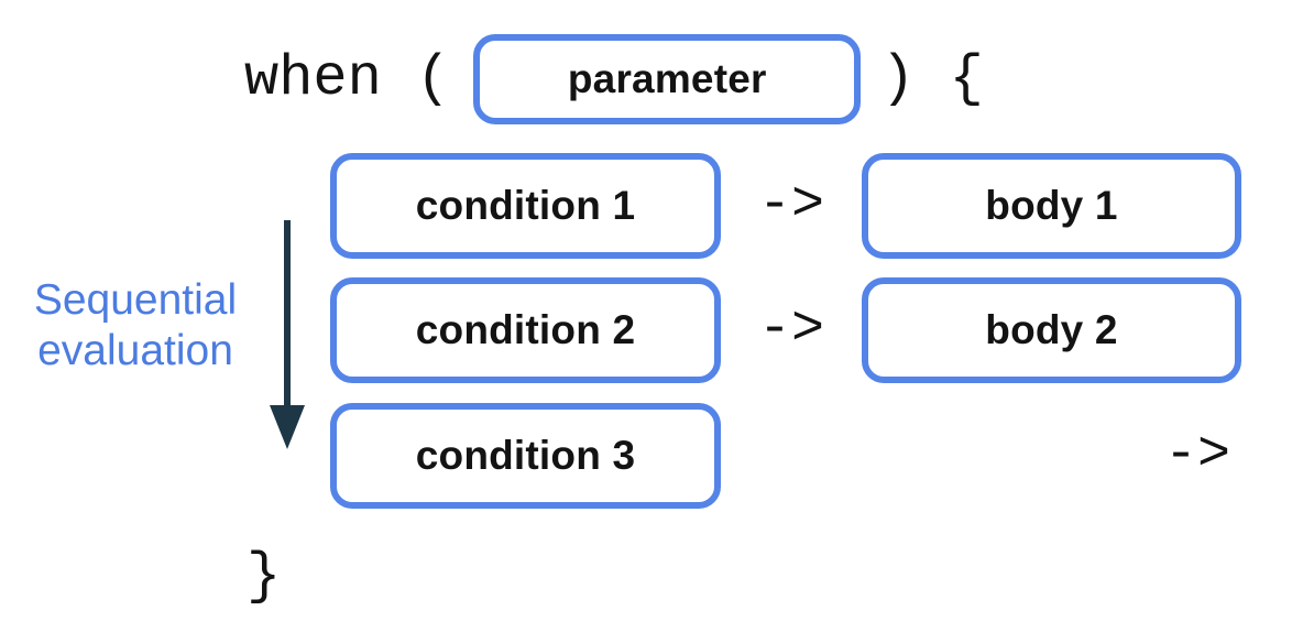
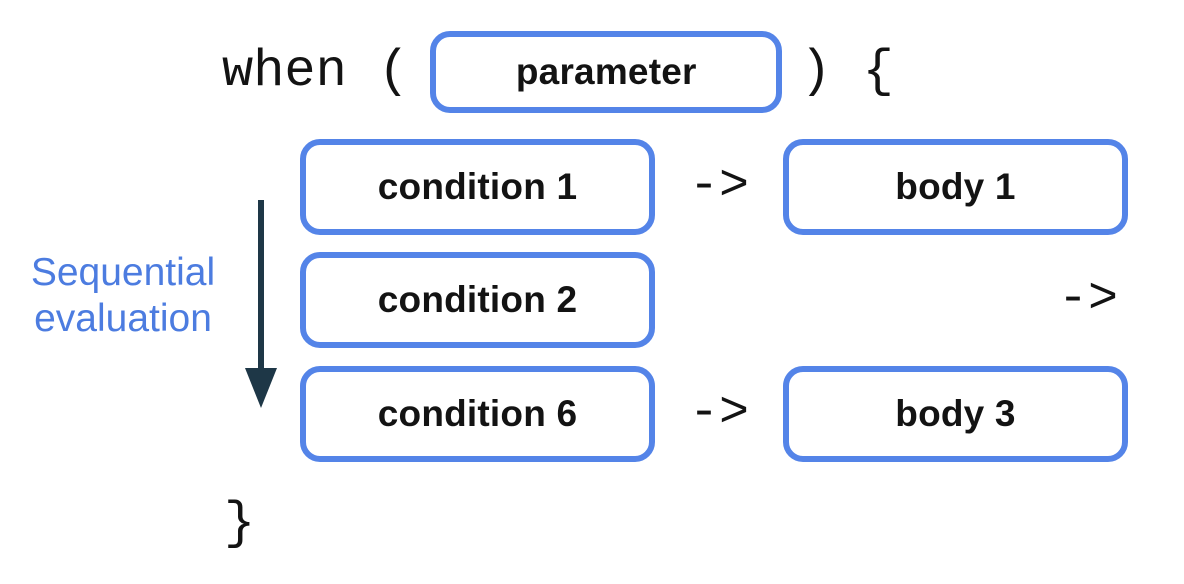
  when (
  parameter
  ) {
  Sequential
  evaluation
  condition 1
  ->
  body 1
  condition 2
  ->
- body 2
- condition 3
+ condition 6
  ->
+ body 3
  }
